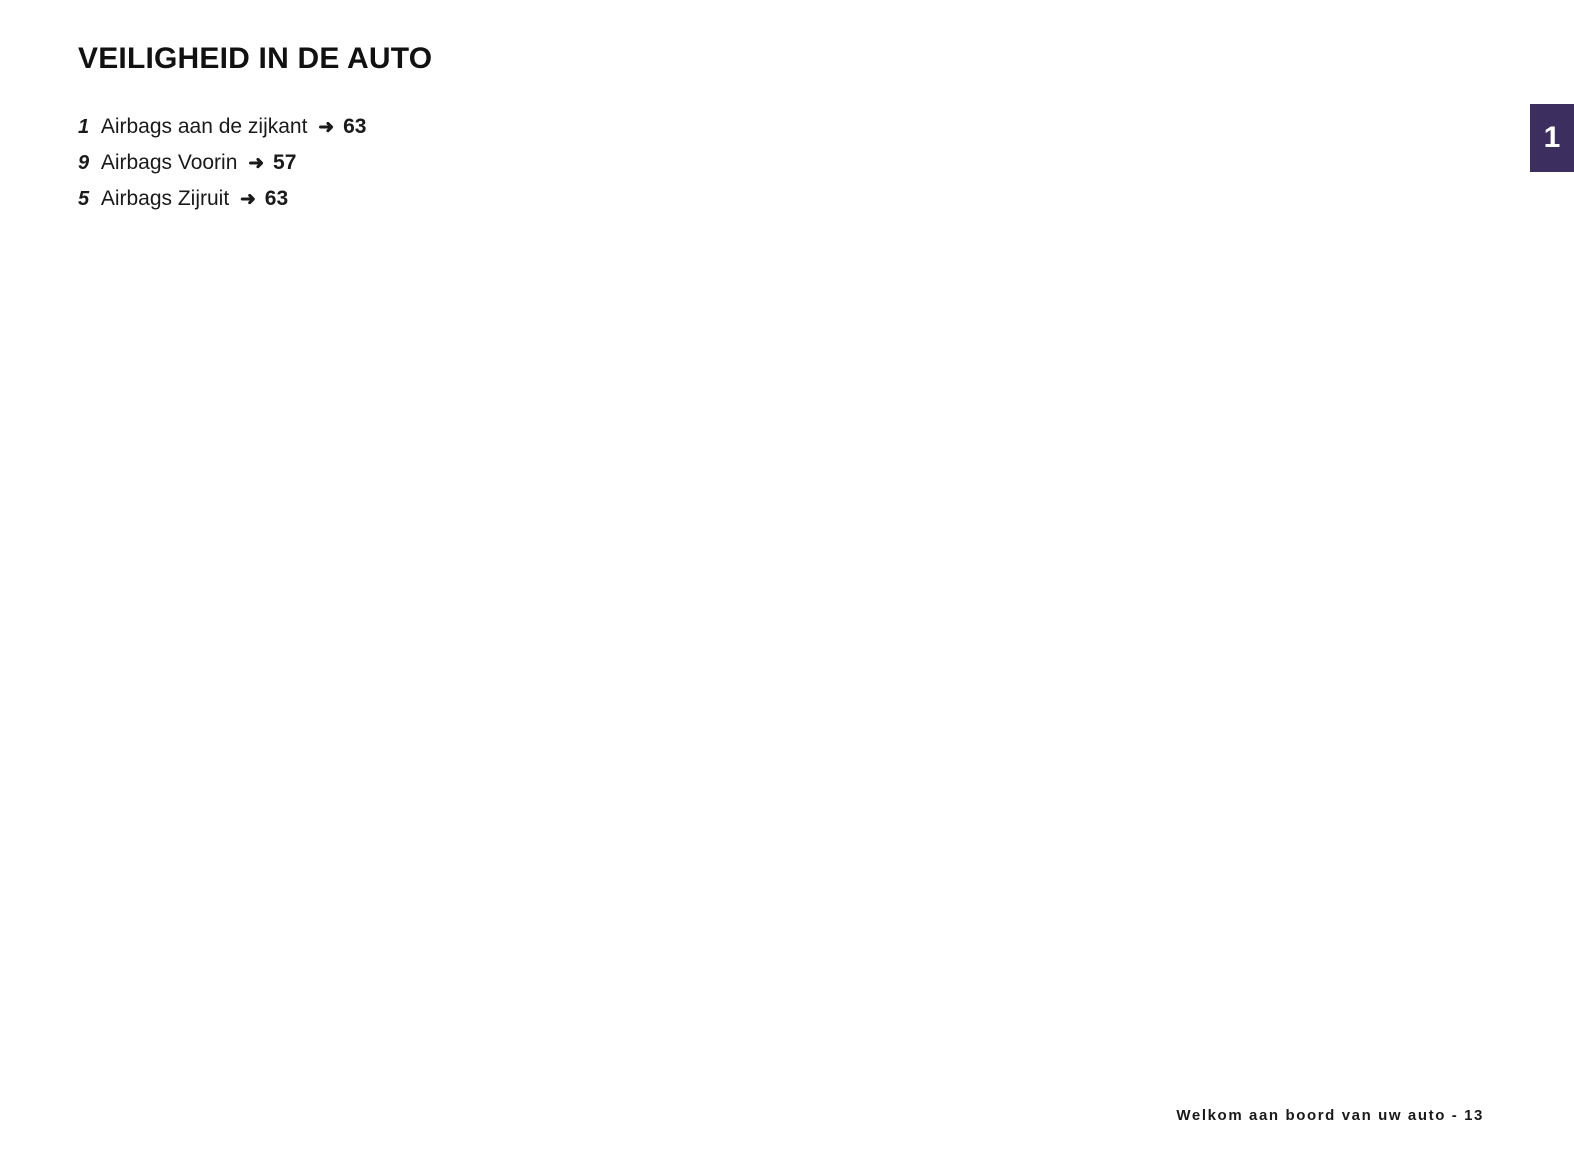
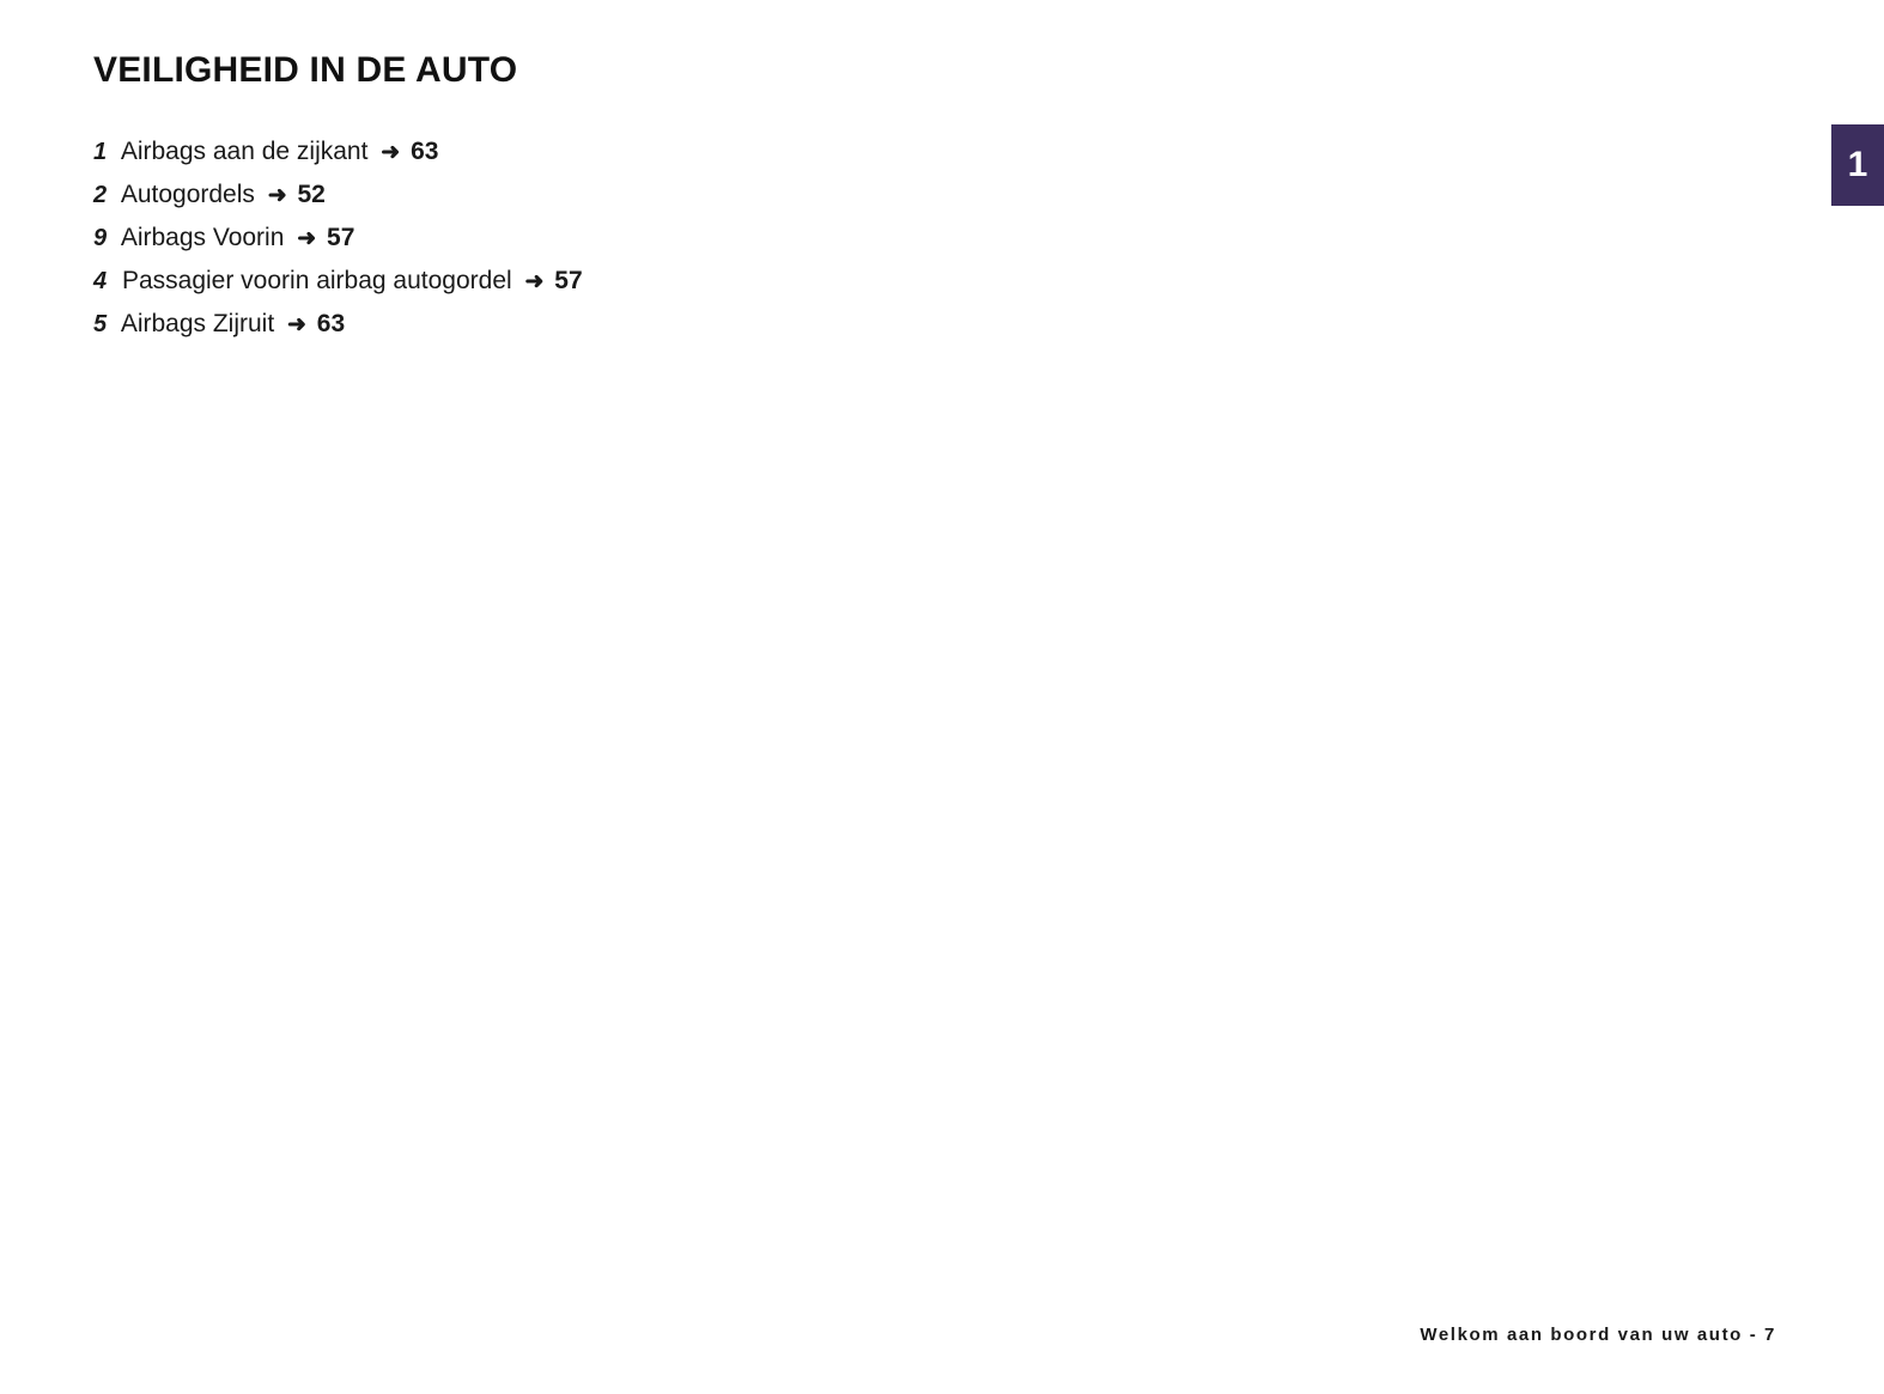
  1
  VEILIGHEID IN DE AUTO
  1 Airbags aan de zijkant ➜ 63
+ 2 Autogordels ➜ 52
  9 Airbags Voorin ➜ 57
+ 4 Passagier voorin airbag autogordel ➜ 57
  5 Airbags Zijruit ➜ 63
- Welkom aan boord van uw auto - 13
+ Welkom aan boord van uw auto - 7
